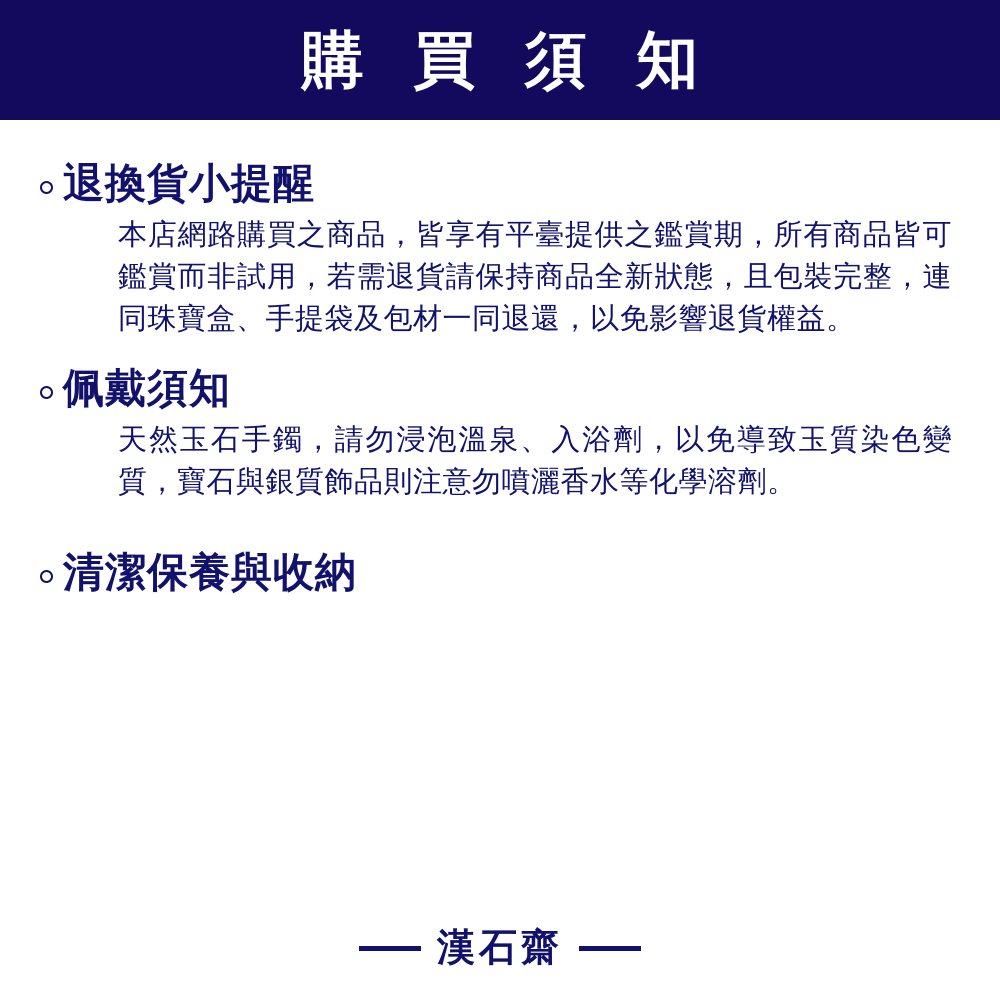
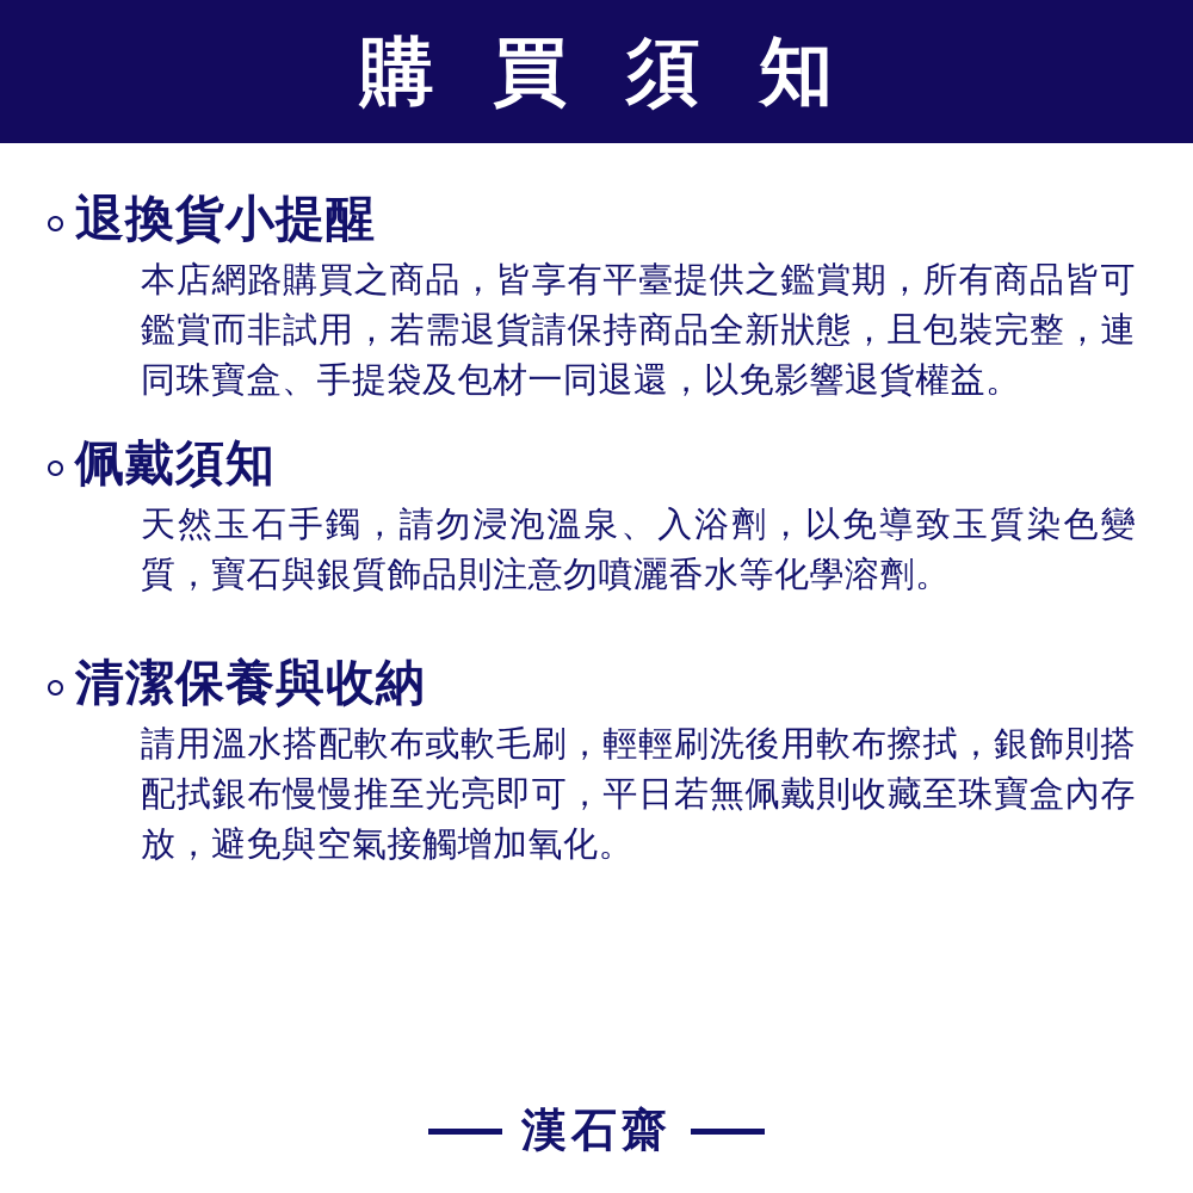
  購 買 須 知
  退換貨小提醒
  本店網路購買之商品，皆享有平臺提供之鑑賞期，所有商品皆可鑑賞而非試用，若需退貨請保持商品全新狀態，且包裝完整，連同珠寶盒、手提袋及包材一同退還，以免影響退貨權益。
  佩戴須知
  天然玉石手鐲，請勿浸泡溫泉、入浴劑，以免導致玉質染色變質，寶石與銀質飾品則注意勿噴灑香水等化學溶劑。
  清潔保養與收納
+ 請用溫水搭配軟布或軟毛刷，輕輕刷洗後用軟布擦拭，銀飾則搭配拭銀布慢慢推至光亮即可，平日若無佩戴則收藏至珠寶盒內存放，避免與空氣接觸增加氧化。
  漢石齋
